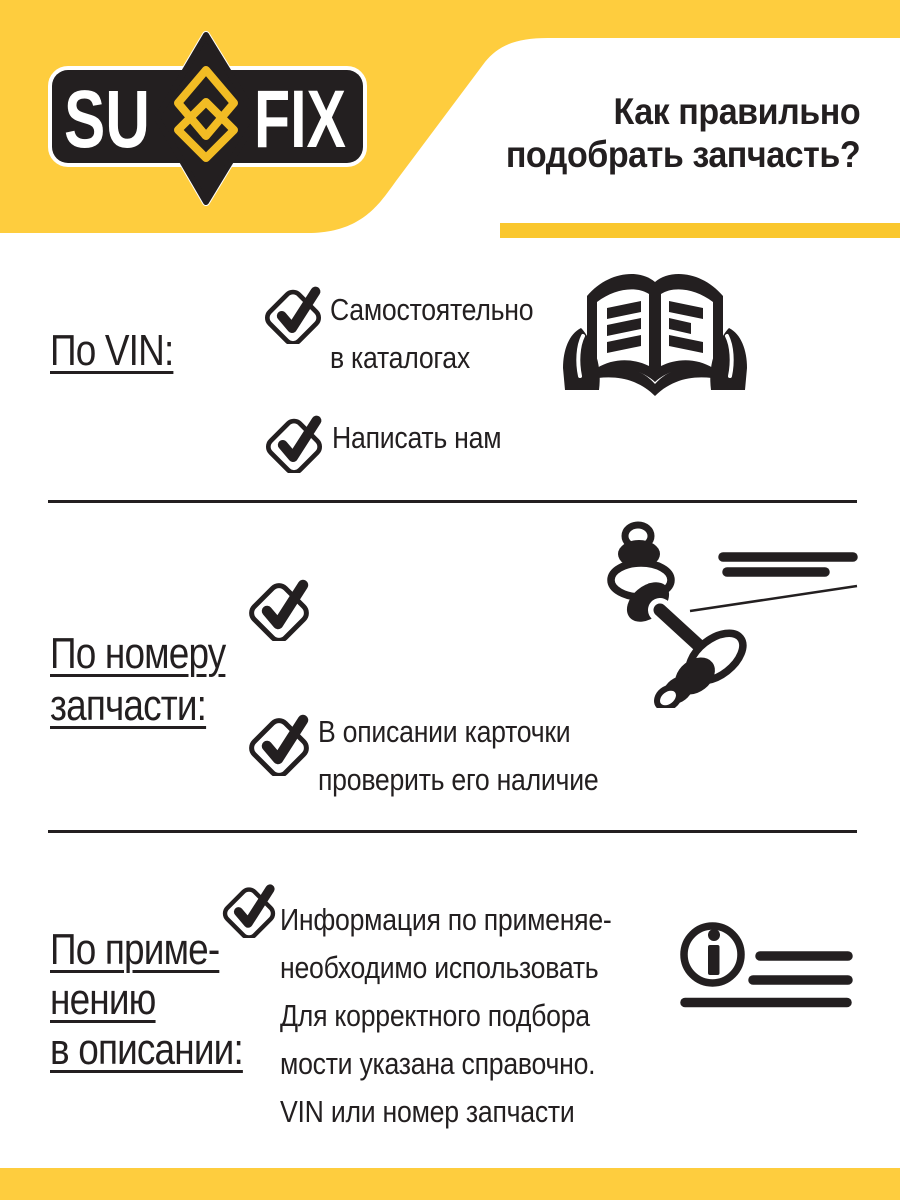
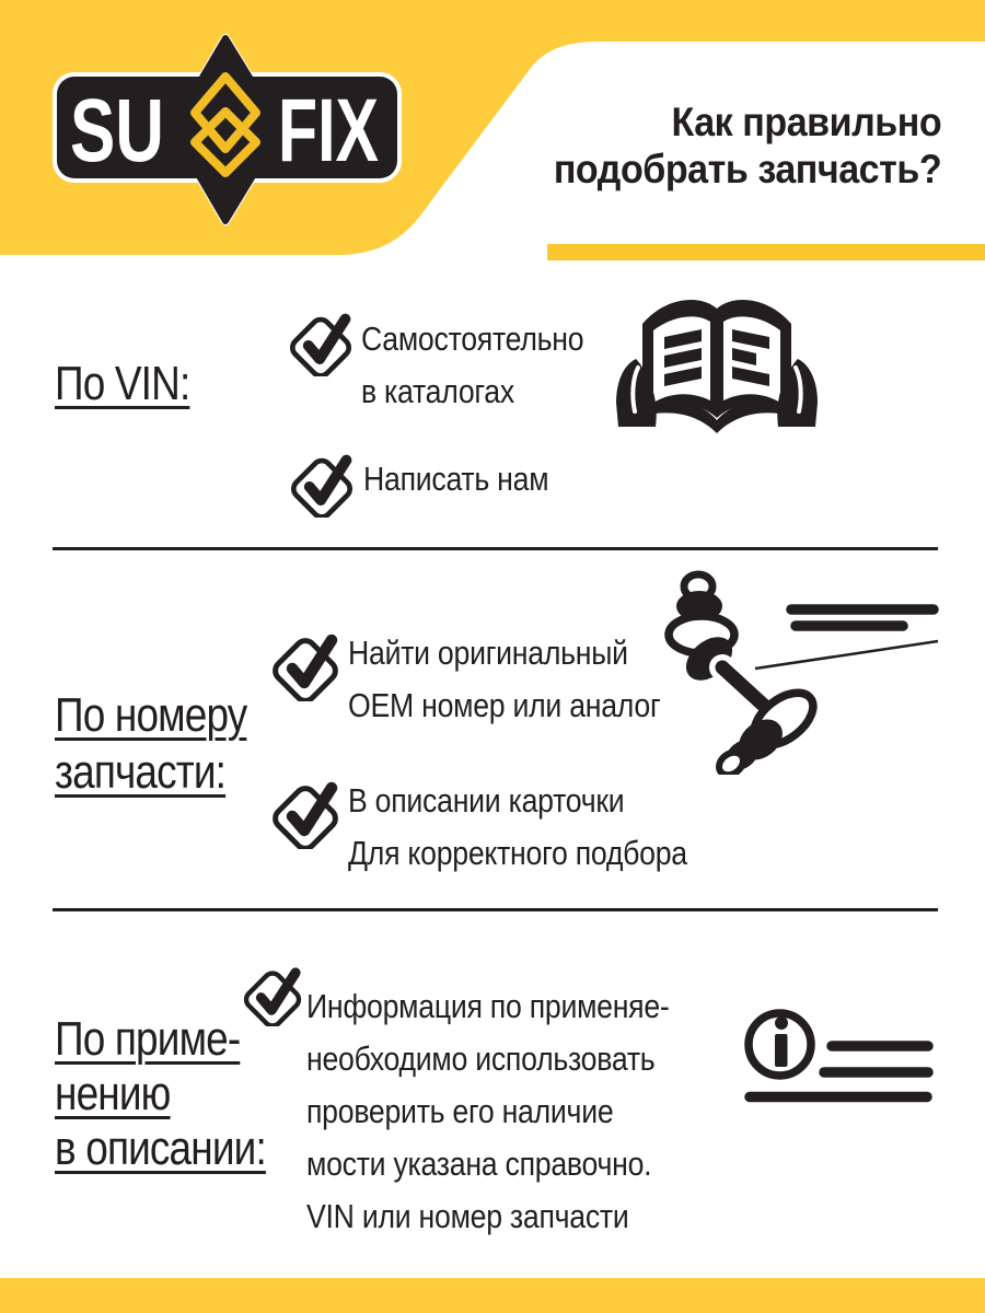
  SU
  FIX
  Как правильно
  подобрать запчасть?
  По VIN:
  Самостоятельно
  в каталогах
  Написать нам
  По номеру
  запчасти:
+ Найти оригинальный
+ OEM номер или аналог
  В описании карточки
- проверить его наличие
+ Для корректного подбора
  По приме-
  нению
  в описании:
  Информация по применяе-
  необходимо использовать
- Для корректного подбора
+ проверить его наличие
  мости указана справочно.
  VIN или номер запчасти
